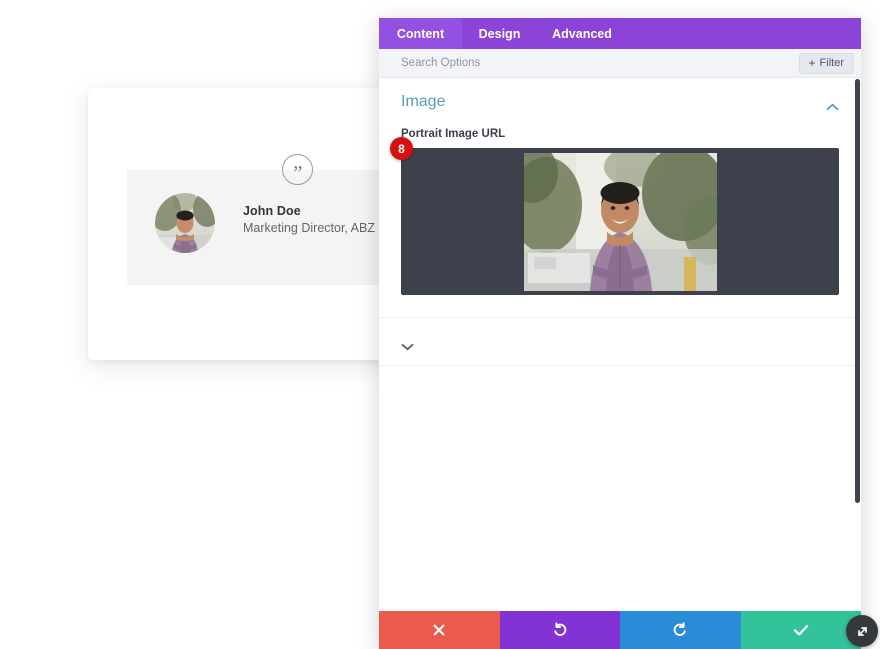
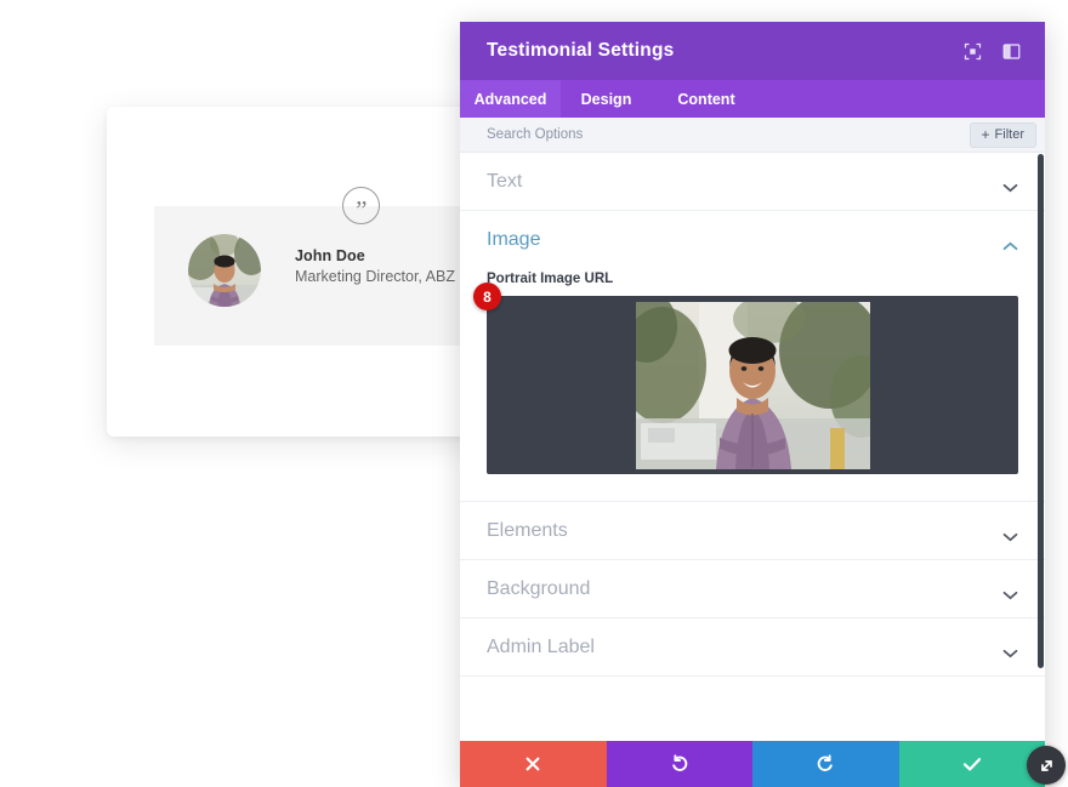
  ”
  John Doe
  Marketing Director, ABZ
+ Testimonial Settings
- Content
+ Advanced
  Design
- Advanced
+ Content
  Search Options
  +
  Filter
+ Text
  Image
  Portrait Image URL
  8
+ Elements
+ Background
+ Admin Label
